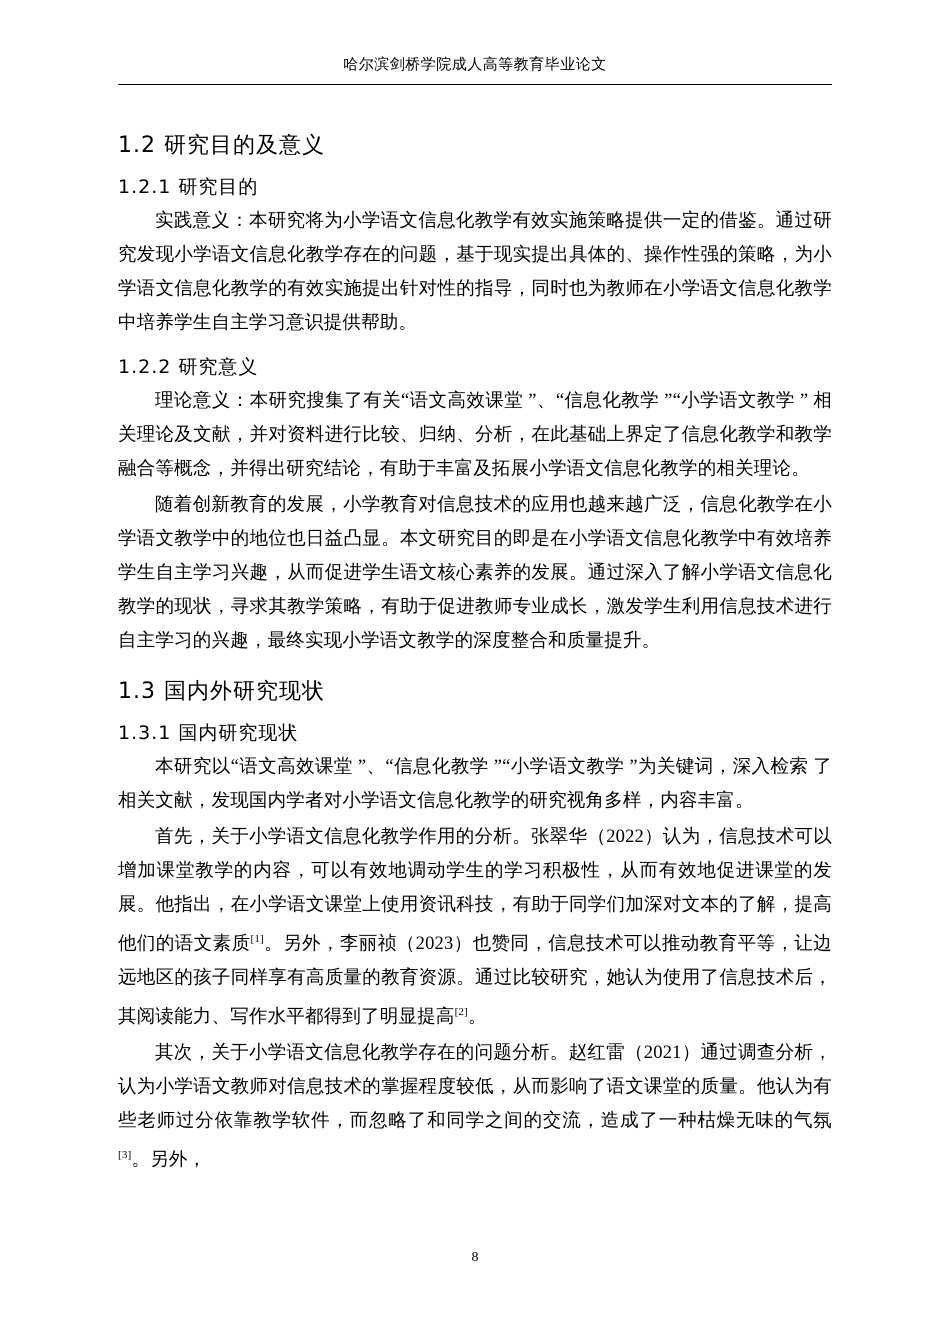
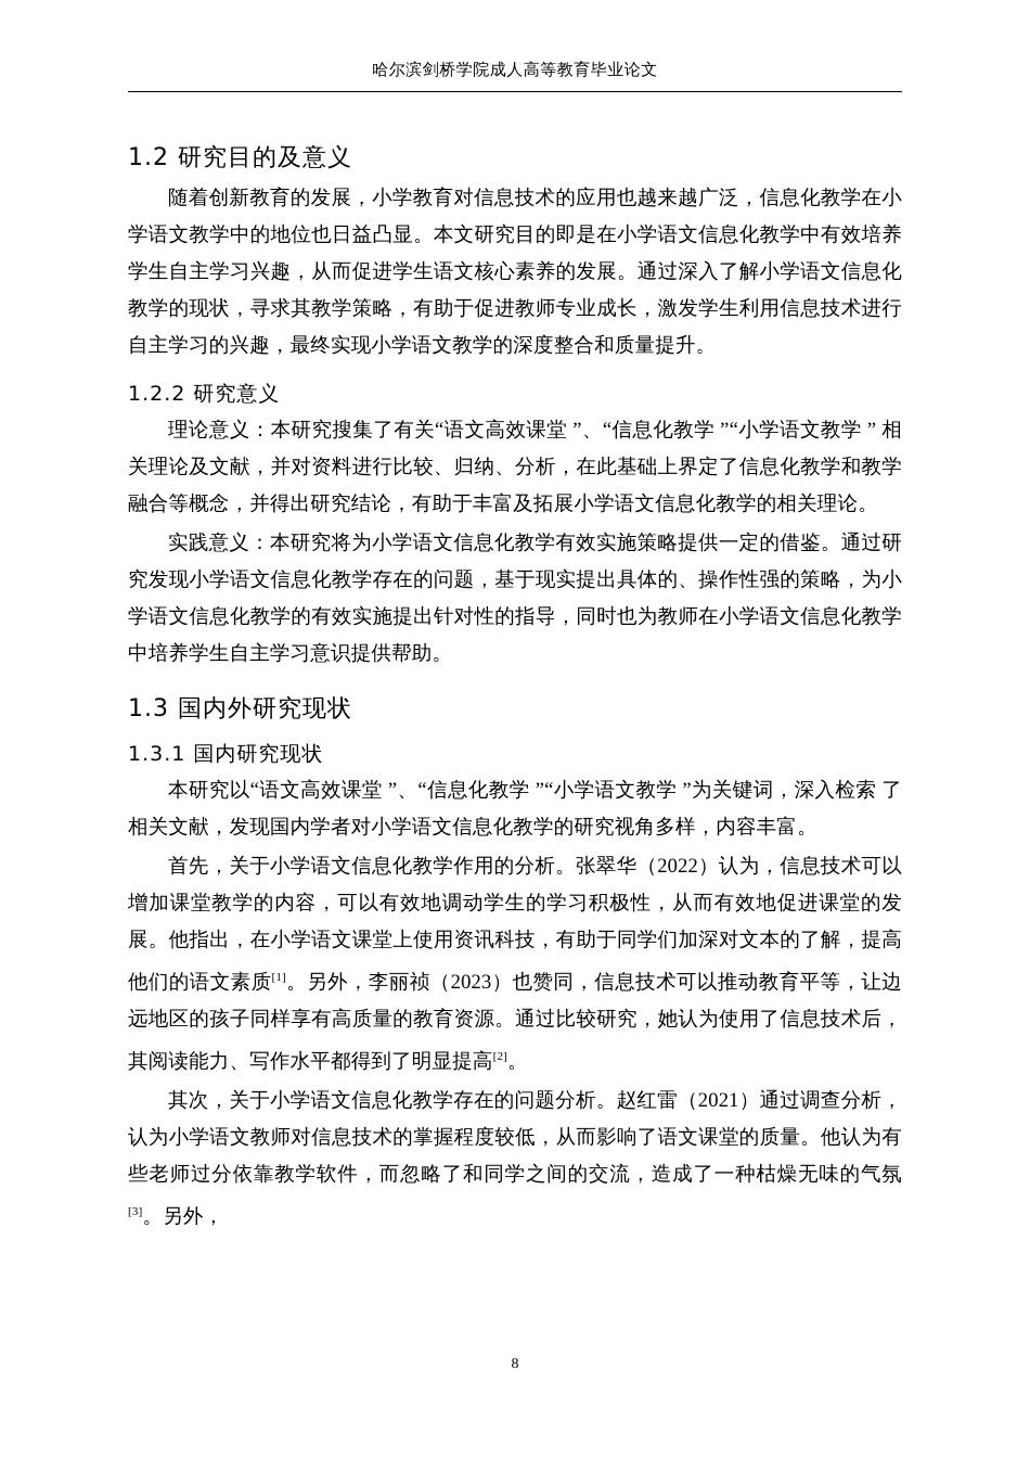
  哈尔滨剑桥学院成人高等教育毕业论文
  1.2 研究目的及意义
- 1.2.1 研究目的
- 实践意义：本研究将为小学语文信息化教学有效实施策略提供一定的借鉴。通过研究发现小学语文信息化教学存在的问题，基于现实提出具体的、操作性强的策略，为小学语文信息化教学的有效实施提出针对性的指导，同时也为教师在小学语文信息化教学中培养学生自主学习意识提供帮助。
+ 随着创新教育的发展，小学教育对信息技术的应用也越来越广泛，信息化教学在小学语文教学中的地位也日益凸显。本文研究目的即是在小学语文信息化教学中有效培养学生自主学习兴趣，从而促进学生语文核心素养的发展。通过深入了解小学语文信息化教学的现状，寻求其教学策略，有助于促进教师专业成长，激发学生利用信息技术进行自主学习的兴趣，最终实现小学语文教学的深度整合和质量提升。
  1.2.2 研究意义
  理论意义：本研究搜集了有关“语文高效课堂 ”、“信息化教学 ”“小学语文教学 ” 相关理论及文献，并对资料进行比较、归纳、分析，在此基础上界定了信息化教学和教学 融合等概念，并得出研究结论，有助于丰富及拓展小学语文信息化教学的相关理论。
- 随着创新教育的发展，小学教育对信息技术的应用也越来越广泛，信息化教学在小学语文教学中的地位也日益凸显。本文研究目的即是在小学语文信息化教学中有效培养学生自主学习兴趣，从而促进学生语文核心素养的发展。通过深入了解小学语文信息化教学的现状，寻求其教学策略，有助于促进教师专业成长，激发学生利用信息技术进行自主学习的兴趣，最终实现小学语文教学的深度整合和质量提升。
+ 实践意义：本研究将为小学语文信息化教学有效实施策略提供一定的借鉴。通过研究发现小学语文信息化教学存在的问题，基于现实提出具体的、操作性强的策略，为小学语文信息化教学的有效实施提出针对性的指导，同时也为教师在小学语文信息化教学中培养学生自主学习意识提供帮助。
  1.3 国内外研究现状
  1.3.1 国内研究现状
  本研究以“语文高效课堂 ”、“信息化教学 ”“小学语文教学 ”为关键词，深入检索 了相关文献，发现国内学者对小学语文信息化教学的研究视角多样，内容丰富。
  首先，关于小学语文信息化教学作用的分析。张翠华（2022）认为，信息技术可以增加课堂教学的内容，可以有效地调动学生的学习积极性，从而有效地促进课堂的发展。他指出，在小学语文课堂上使用资讯科技，有助于同学们加深对文本的了解，提高他们的语文素质[1]。另外，李丽祯（2023）也赞同，信息技术可以推动教育平等，让边远地区的孩子同样享有高质量的教育资源。通过比较研究，她认为使用了信息技术后，其阅读能力、写作水平都得到了明显提高[2]。
  其次，关于小学语文信息化教学存在的问题分析。赵红雷（2021）通过调查分析，认为小学语文教师对信息技术的掌握程度较低，从而影响了语文课堂的质量。他认为有些老师过分依靠教学软件，而忽略了和同学之间的交流，造成了一种枯燥无味的气氛[3]。另外，
  8
